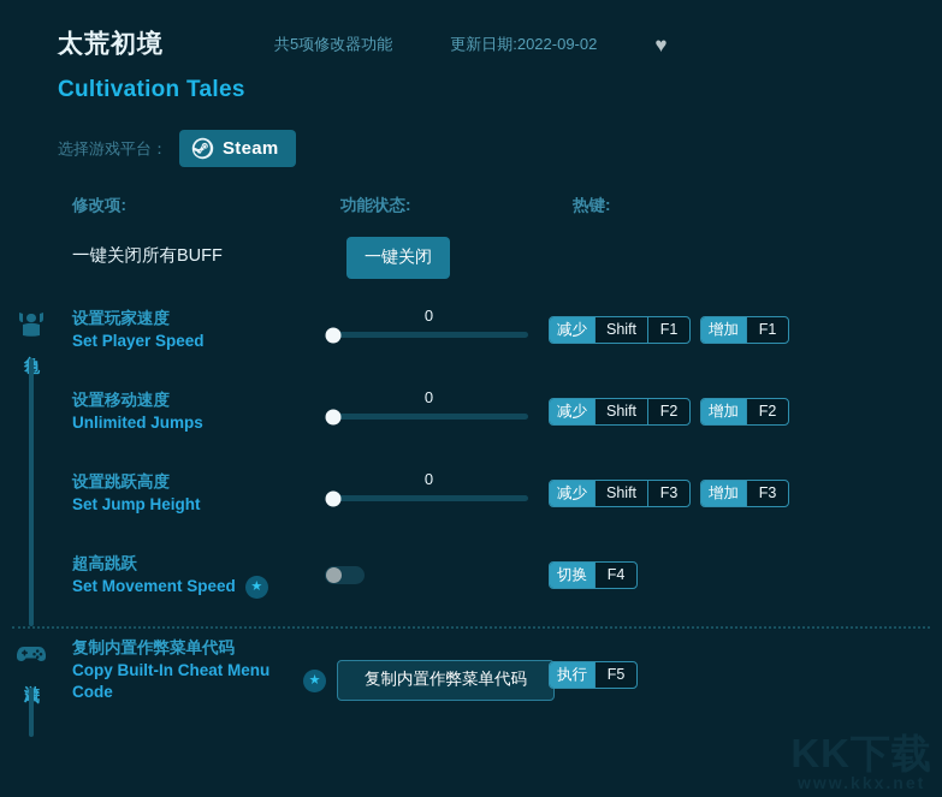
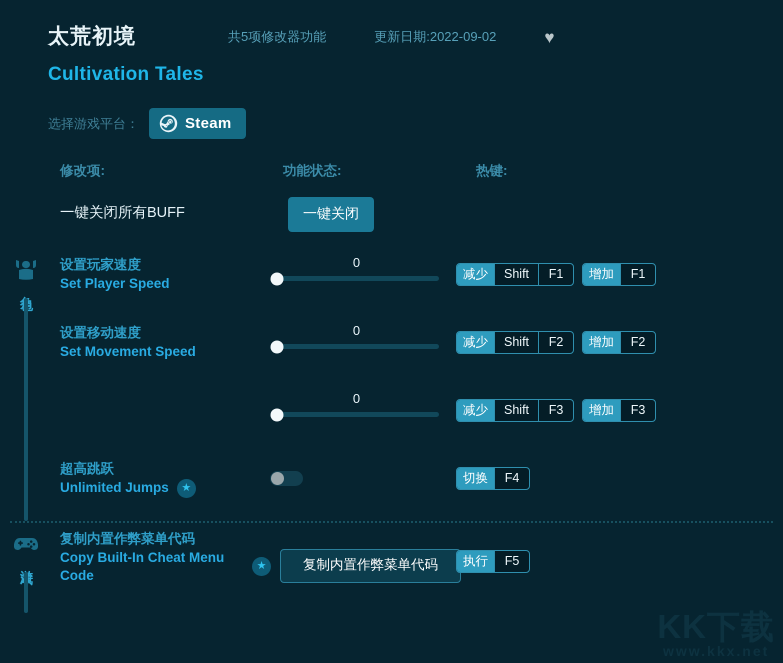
  太荒初境
  共5项修改器功能
  更新日期:2022-09-02
  ♥
  Cultivation Tales
  选择游戏平台：
  Steam
  修改项:
  功能状态:
  热键:
  一键关闭所有BUFF
  一键关闭
  设置玩家速度
  Set Player Speed
  0
  减少
  Shift
  F1
  增加
  F1
  设置移动速度
- Unlimited Jumps
+ Set Movement Speed
  0
  减少
  Shift
  F2
  增加
  F2
- 设置跳跃高度
- Set Jump Height
  0
  减少
  Shift
  F3
  增加
  F3
  超高跳跃
- Set Movement Speed ★
+ Unlimited Jumps ★
  切换
  F4
  复制内置作弊菜单代码
  Copy Built-In Cheat Menu Code
  ★
  复制内置作弊菜单代码
  执行
  F5
